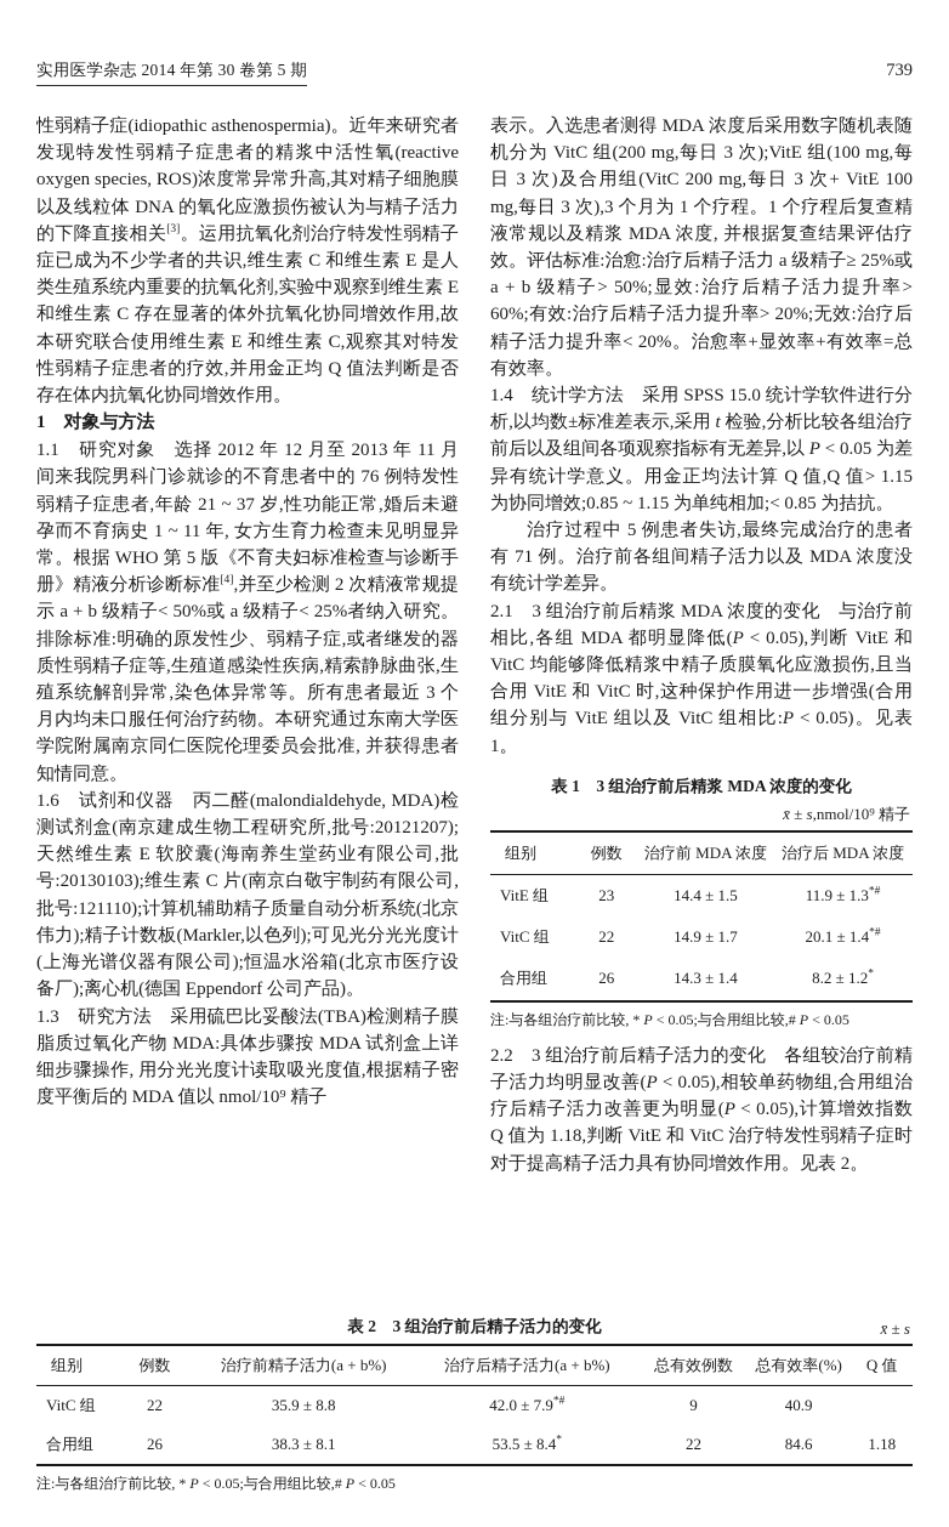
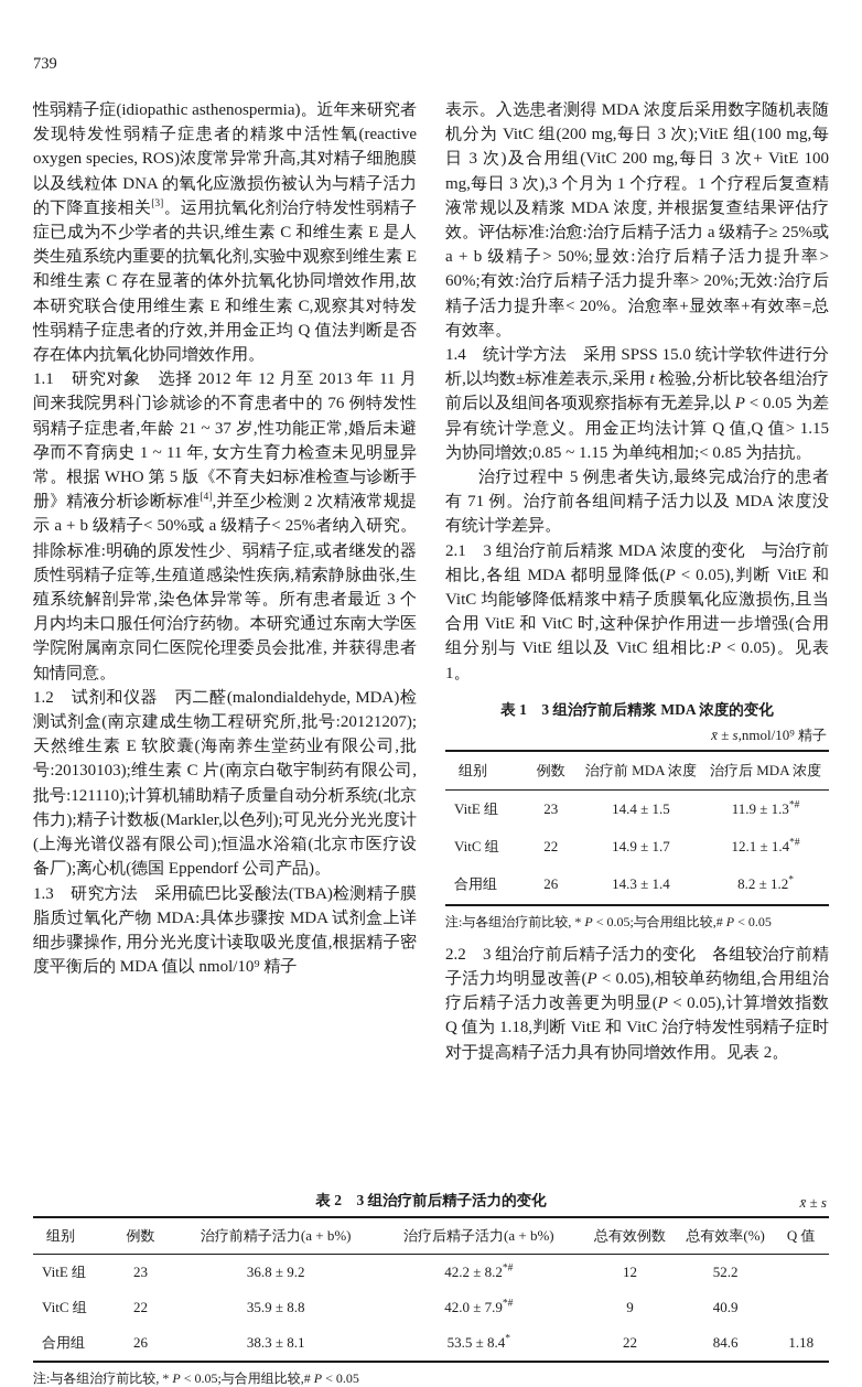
- 实用医学杂志 2014 年第 30 卷第 5 期
  739
  性弱精子症(idiopathic asthenospermia)。近年来研究者发现特发性弱精子症患者的精浆中活性氧(reactive oxygen species, ROS)浓度常异常升高,其对精子细胞膜以及线粒体 DNA 的氧化应激损伤被认为与精子活力的下降直接相关[3]。运用抗氧化剂治疗特发性弱精子症已成为不少学者的共识,维生素 C 和维生素 E 是人类生殖系统内重要的抗氧化剂,实验中观察到维生素 E 和维生素 C 存在显著的体外抗氧化协同增效作用,故本研究联合使用维生素 E 和维生素 C,观察其对特发性弱精子症患者的疗效,并用金正均 Q 值法判断是否存在体内抗氧化协同增效作用。
- 1 对象与方法
  1.1 研究对象 选择 2012 年 12 月至 2013 年 11 月间来我院男科门诊就诊的不育患者中的 76 例特发性弱精子症患者,年龄 21 ~ 37 岁,性功能正常,婚后未避孕而不育病史 1 ~ 11 年, 女方生育力检查未见明显异常。根据 WHO 第 5 版《不育夫妇标准检查与诊断手册》精液分析诊断标准[4],并至少检测 2 次精液常规提示 a + b 级精子< 50%或 a 级精子< 25%者纳入研究。排除标准:明确的原发性少、弱精子症,或者继发的器质性弱精子症等,生殖道感染性疾病,精索静脉曲张,生殖系统解剖异常,染色体异常等。所有患者最近 3 个月内均未口服任何治疗药物。本研究通过东南大学医学院附属南京同仁医院伦理委员会批准, 并获得患者知情同意。
- 1.6 试剂和仪器 丙二醛(malondialdehyde, MDA)检测试剂盒(南京建成生物工程研究所,批号:20121207);天然维生素 E 软胶囊(海南养生堂药业有限公司,批号:20130103);维生素 C 片(南京白敬宇制药有限公司,批号:121110);计算机辅助精子质量自动分析系统(北京伟力);精子计数板(Markler,以色列);可见光分光光度计(上海光谱仪器有限公司);恒温水浴箱(北京市医疗设备厂);离心机(德国 Eppendorf 公司产品)。
+ 1.2 试剂和仪器 丙二醛(malondialdehyde, MDA)检测试剂盒(南京建成生物工程研究所,批号:20121207);天然维生素 E 软胶囊(海南养生堂药业有限公司,批号:20130103);维生素 C 片(南京白敬宇制药有限公司,批号:121110);计算机辅助精子质量自动分析系统(北京伟力);精子计数板(Markler,以色列);可见光分光光度计(上海光谱仪器有限公司);恒温水浴箱(北京市医疗设备厂);离心机(德国 Eppendorf 公司产品)。
  1.3 研究方法 采用硫巴比妥酸法(TBA)检测精子膜脂质过氧化产物 MDA:具体步骤按 MDA 试剂盒上详细步骤操作, 用分光光度计读取吸光度值,根据精子密度平衡后的 MDA 值以 nmol/10⁹ 精子
  表示。入选患者测得 MDA 浓度后采用数字随机表随机分为 VitC 组(200 mg,每日 3 次);VitE 组(100 mg,每日 3 次)及合用组(VitC 200 mg,每日 3 次+ VitE 100 mg,每日 3 次),3 个月为 1 个疗程。1 个疗程后复查精液常规以及精浆 MDA 浓度, 并根据复查结果评估疗效。评估标准:治愈:治疗后精子活力 a 级精子≥ 25%或 a + b 级精子> 50%;显效:治疗后精子活力提升率> 60%;有效:治疗后精子活力提升率> 20%;无效:治疗后精子活力提升率< 20%。治愈率+显效率+有效率=总有效率。
  1.4 统计学方法 采用 SPSS 15.0 统计学软件进行分析,以均数±标准差表示,采用 t 检验,分析比较各组治疗前后以及组间各项观察指标有无差异,以 P < 0.05 为差异有统计学意义。用金正均法计算 Q 值,Q 值> 1.15 为协同增效;0.85 ~ 1.15 为单纯相加;< 0.85 为拮抗。
  治疗过程中 5 例患者失访,最终完成治疗的患者有 71 例。治疗前各组间精子活力以及 MDA 浓度没有统计学差异。
  2.1 3 组治疗前后精浆 MDA 浓度的变化 与治疗前相比,各组 MDA 都明显降低(P < 0.05),判断 VitE 和 VitC 均能够降低精浆中精子质膜氧化应激损伤,且当合用 VitE 和 VitC 时,这种保护作用进一步增强(合用组分别与 VitE 组以及 VitC 组相比:P < 0.05)。见表 1。
  表 1 3 组治疗前后精浆 MDA 浓度的变化
  x̄ ± s,nmol/10⁹ 精子
  组别	例数	治疗前 MDA 浓度	治疗后 MDA 浓度
  VitE 组	23	14.4 ± 1.5	11.9 ± 1.3*#
- VitC 组	22	14.9 ± 1.7	20.1 ± 1.4*#
+ VitC 组	22	14.9 ± 1.7	12.1 ± 1.4*#
  合用组	26	14.3 ± 1.4	8.2 ± 1.2*
  注:与各组治疗前比较, * P < 0.05;与合用组比较,# P < 0.05
  2.2 3 组治疗前后精子活力的变化 各组较治疗前精子活力均明显改善(P < 0.05),相较单药物组,合用组治疗后精子活力改善更为明显(P < 0.05),计算增效指数 Q 值为 1.18,判断 VitE 和 VitC 治疗特发性弱精子症时对于提高精子活力具有协同增效作用。见表 2。
  表 2 3 组治疗前后精子活力的变化
  x̄ ± s
  组别	例数	治疗前精子活力(a + b%)	治疗后精子活力(a + b%)	总有效例数	总有效率(%)	Q 值
+ VitE 组	23	36.8 ± 9.2	42.2 ± 8.2*#	12	52.2
  VitC 组	22	35.9 ± 8.8	42.0 ± 7.9*#	9	40.9
  合用组	26	38.3 ± 8.1	53.5 ± 8.4*	22	84.6	1.18
  注:与各组治疗前比较, * P < 0.05;与合用组比较,# P < 0.05
